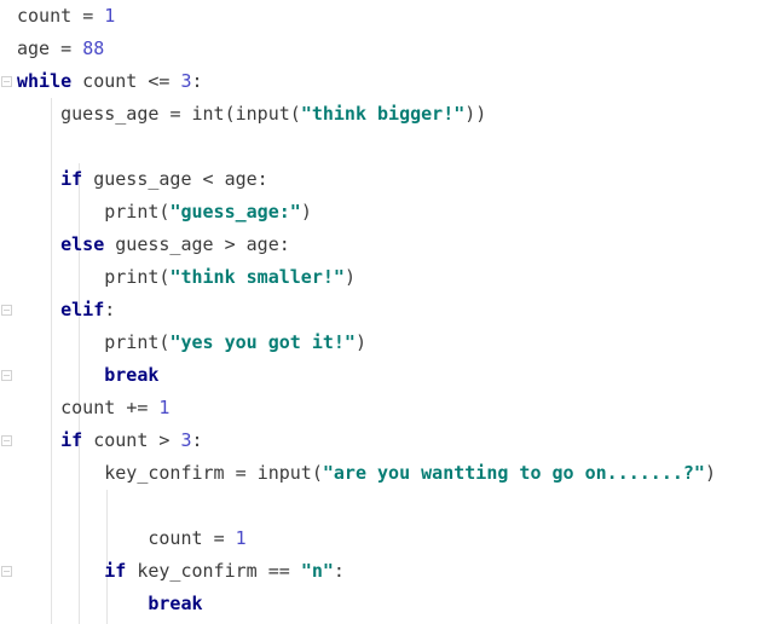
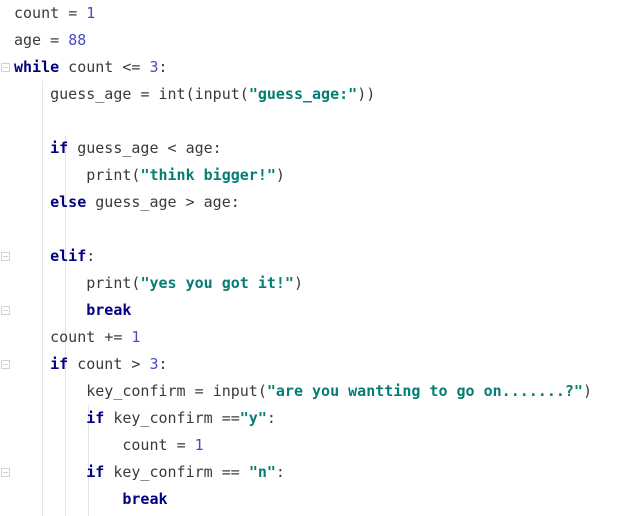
  count = 1
  age = 88
  while count <= 3:
- guess_age = int(input("think bigger!"))
+ guess_age = int(input("guess_age:"))
  if guess_age < age:
- print("guess_age:")
+ print("think bigger!")
  else guess_age > age:
- print("think smaller!")
  elif:
  print("yes you got it!")
  break
  count += 1
  if count > 3:
  key_confirm = input("are you wantting to go on.......?")
+ if key_confirm =="y":
  count = 1
  if key_confirm == "n":
  break
